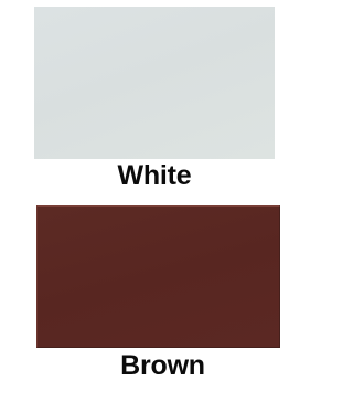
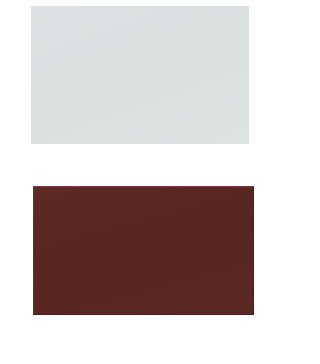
- White
- Brown
